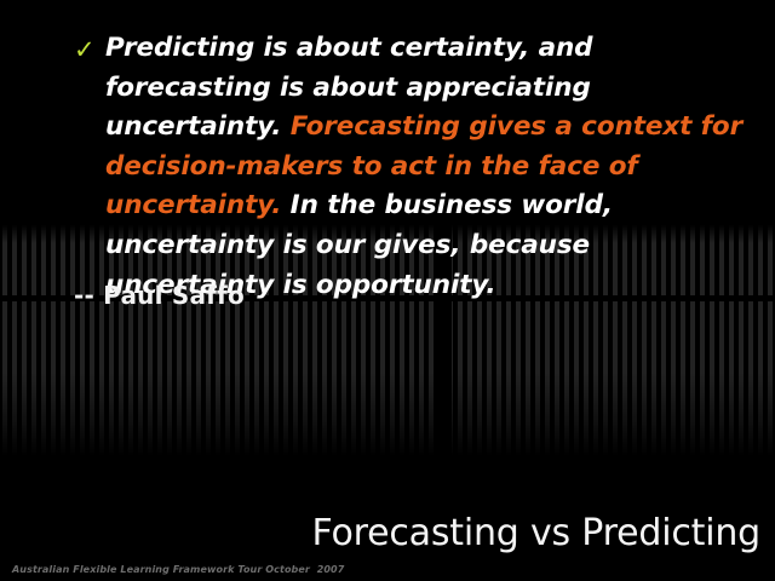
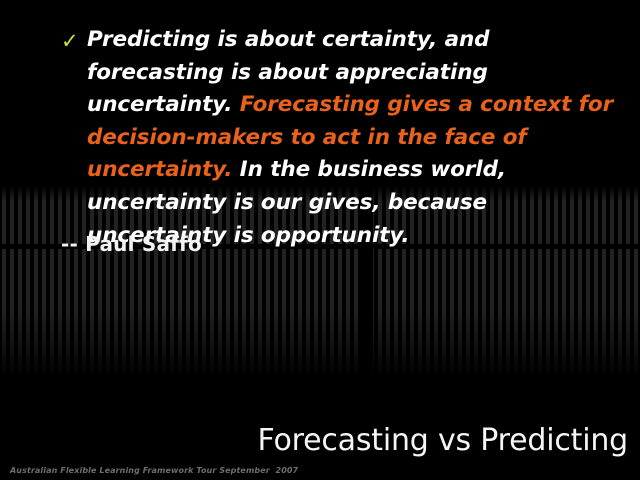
  ✓
  Predicting is about certainty, and forecasting is about appreciating uncertainty. Forecasting gives a context for decision-makers to act in the face of uncertainty. In the business world, uncertainty is our gives, because uncertainty is opportunity.
  -- Paul Saffo
  Forecasting vs Predicting
- Australian Flexible Learning Framework Tour October 2007
+ Australian Flexible Learning Framework Tour September 2007
